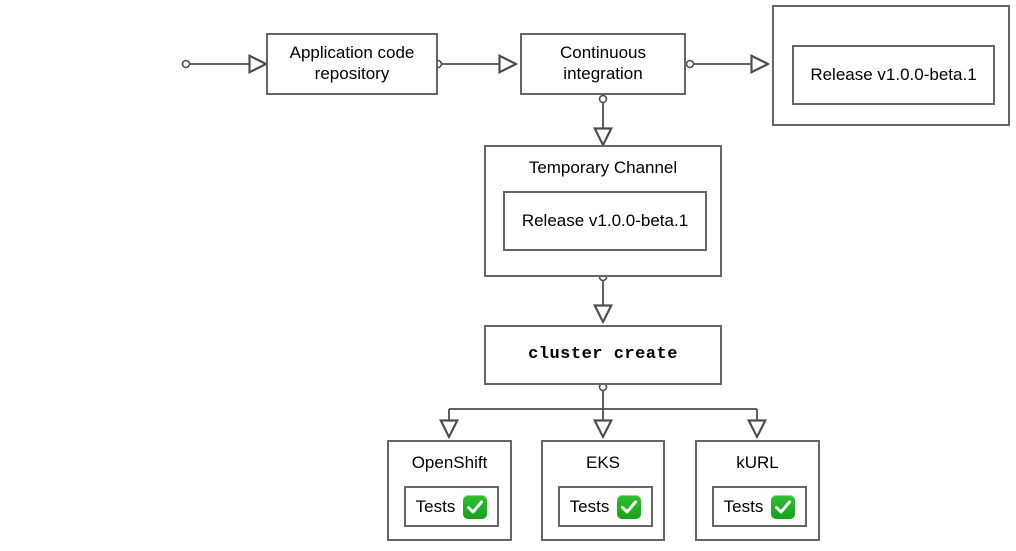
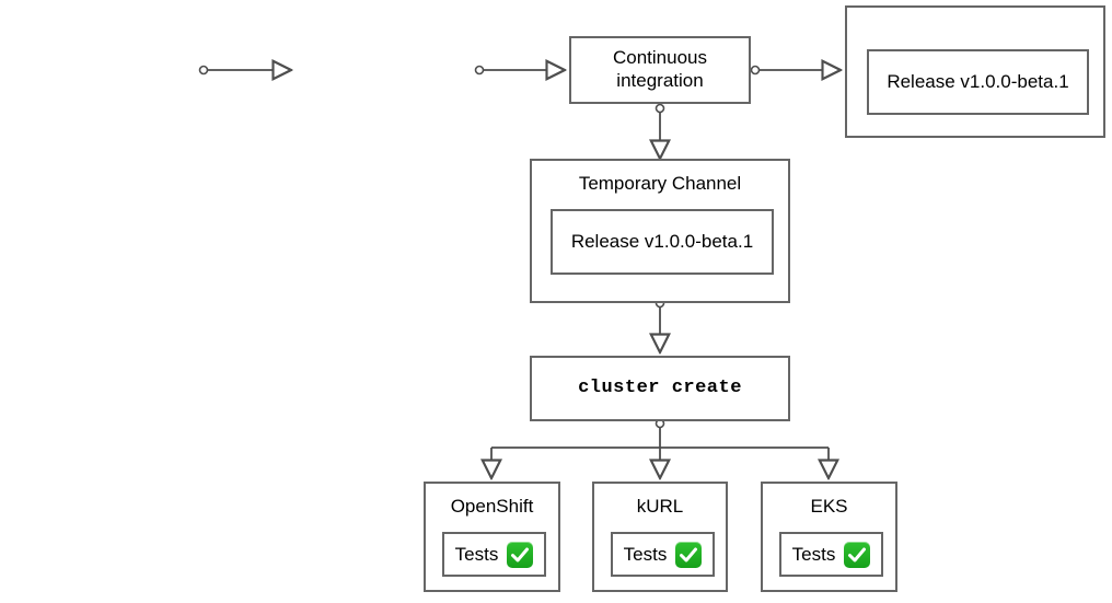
- Application code repository
  Continuous integration
  Release v1.0.0-beta.1
  Temporary Channel
  Release v1.0.0-beta.1
  cluster create
  OpenShift
  Tests
- EKS
+ kURL
  Tests
- kURL
+ EKS
  Tests
